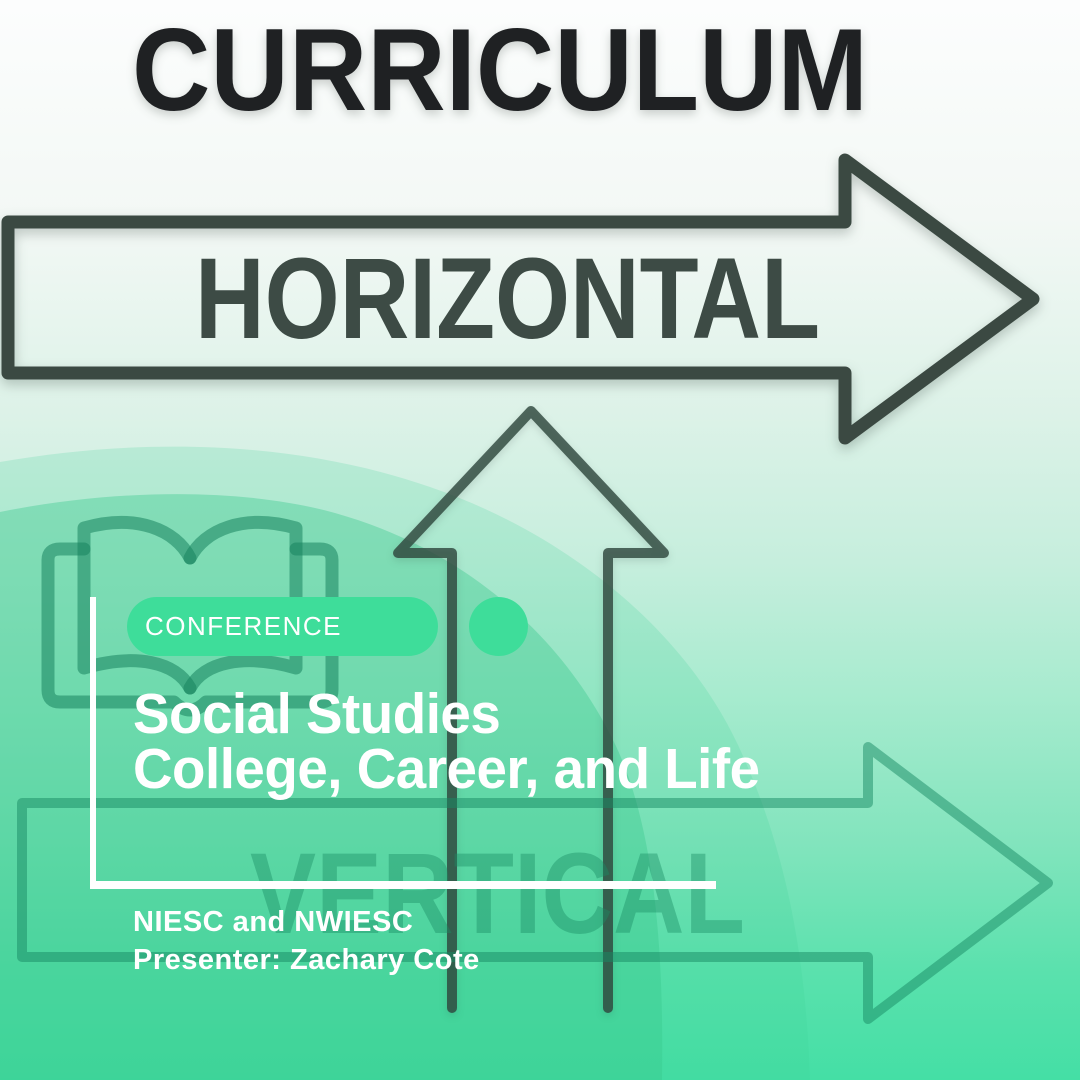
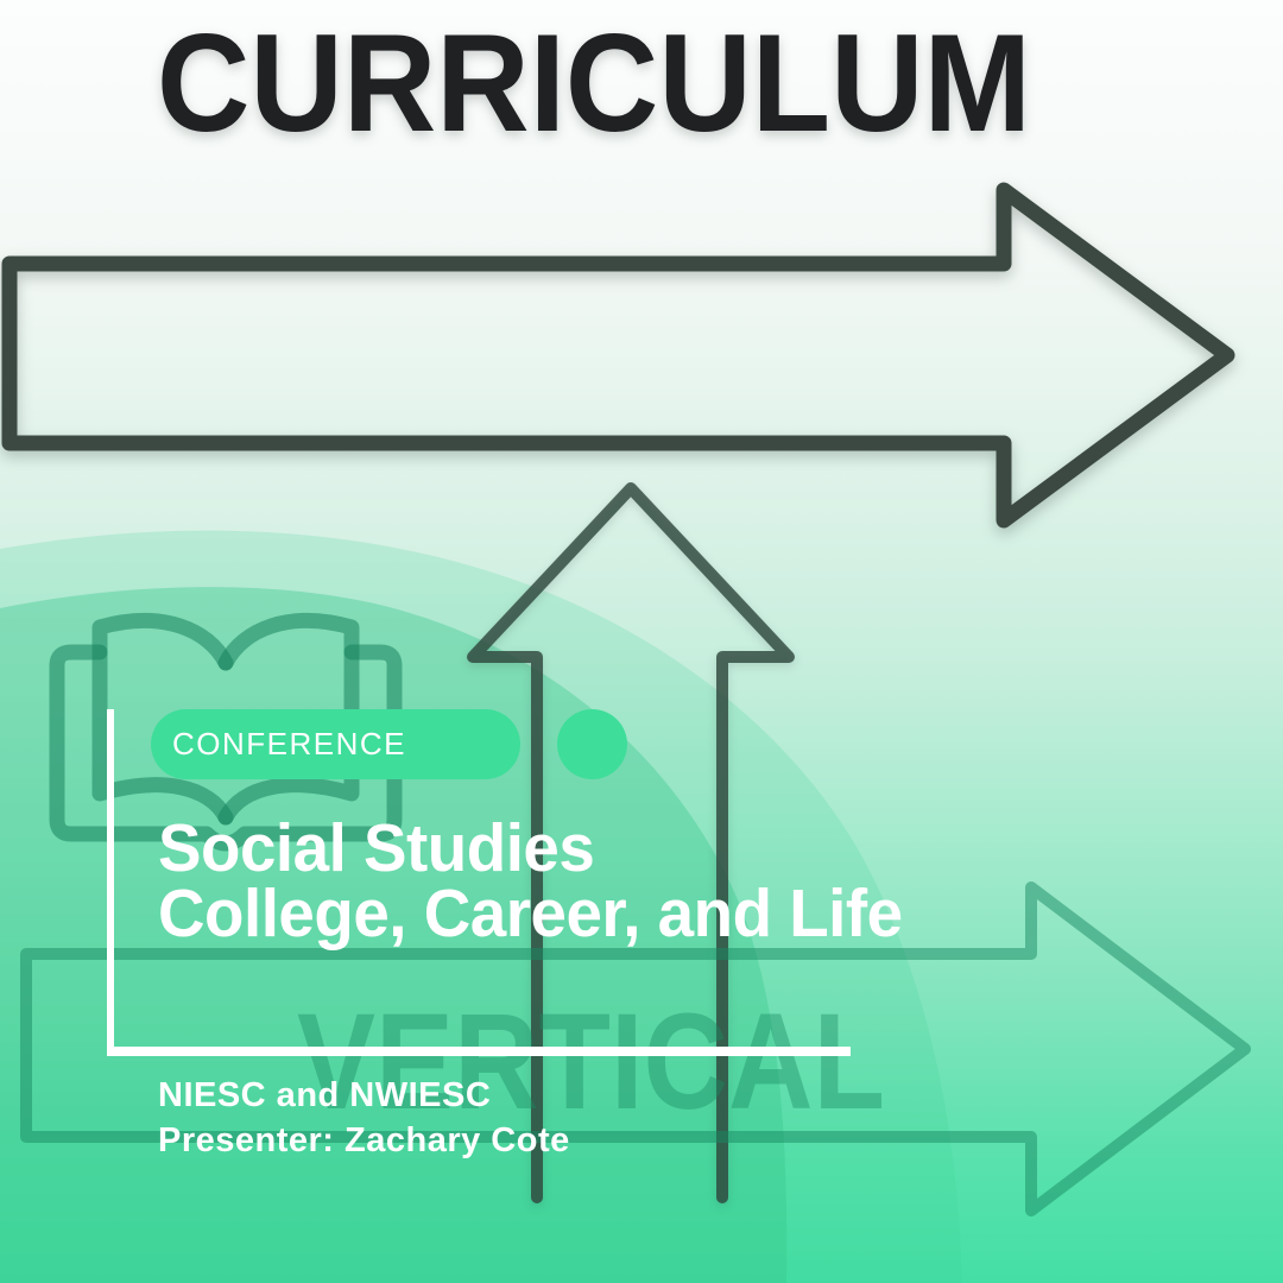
  VERTICAL
- HORIZONTAL
  CURRICULUM
  CONFERENCE
  Social Studies
  College, Career, and Life
  NIESC and NWIESC
  Presenter: Zachary Cote
